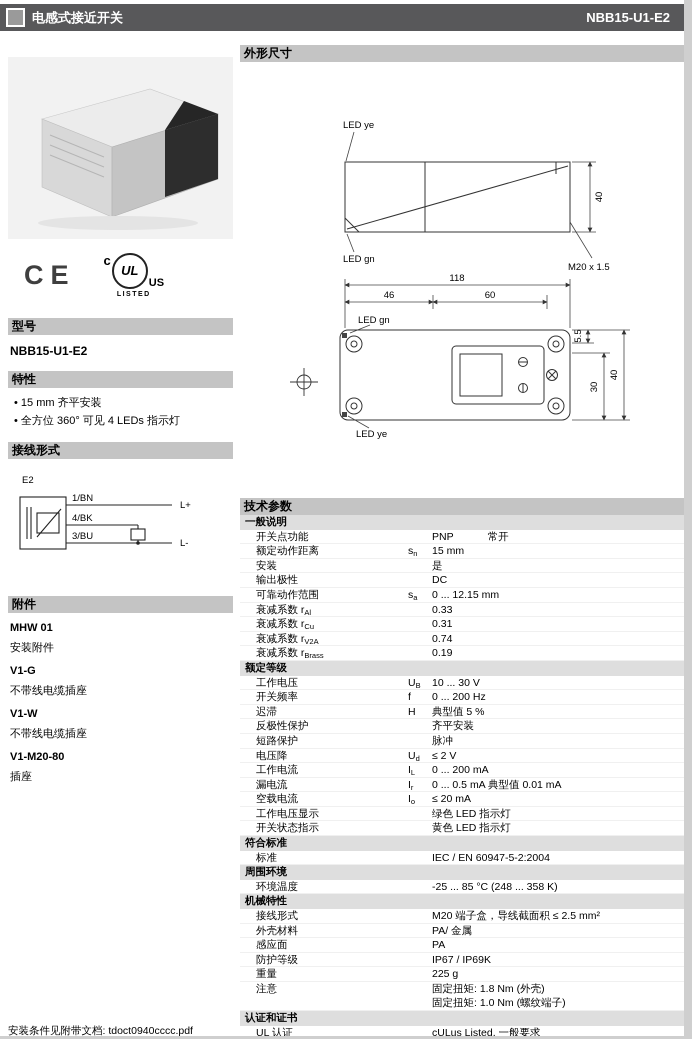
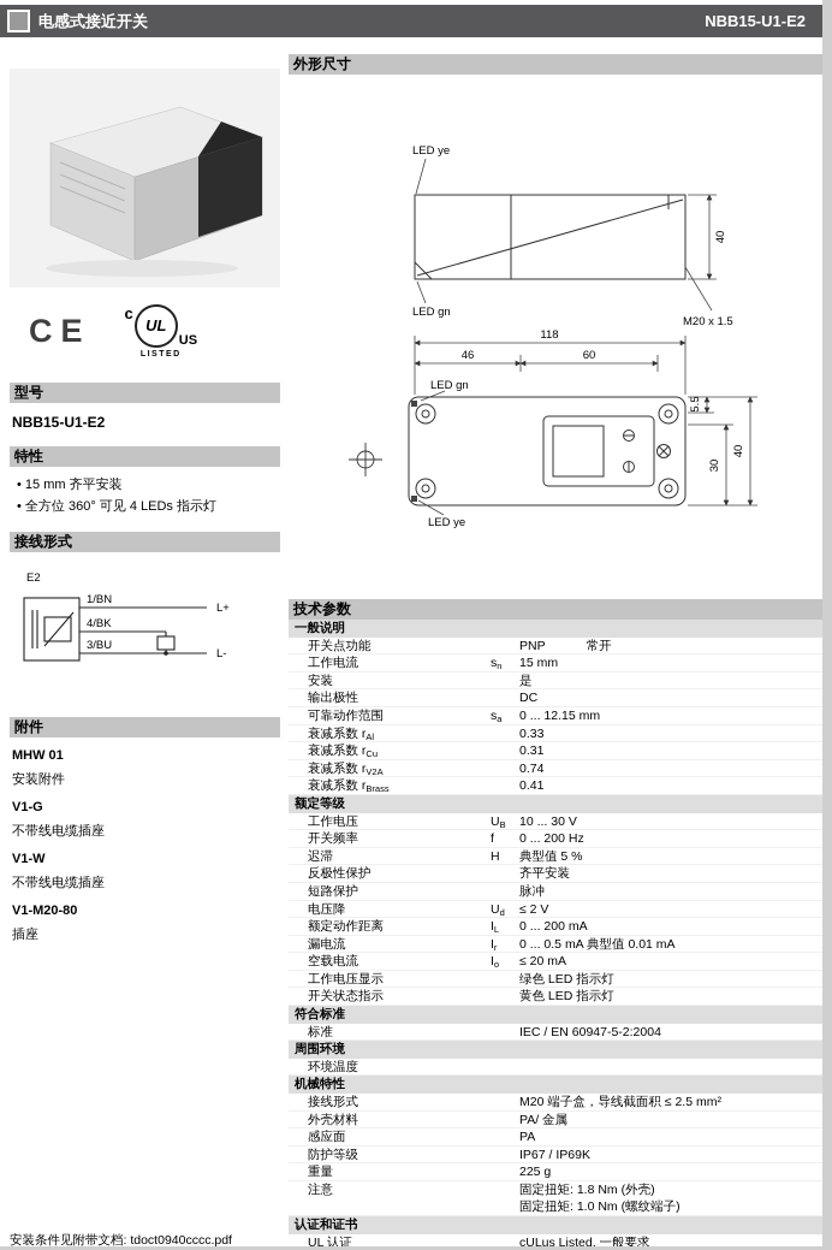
  电感式接近开关
  NBB15-U1-E2
  CE
  c
  UL
  US
  型号
  NBB15-U1-E2
  特性
  15 mm 齐平安装
  全方位 360° 可见 4 LEDs 指示灯
  接线形式
  E2
  1/BN
  4/BK
  3/BU
  L+
  L-
  附件
  MHW 01
  安装附件
  V1-G
  不带线电缆插座
  V1-W
  不带线电缆插座
  V1-M20-80
  插座
  外形尺寸
  M20 x 1.5
  LED ye
  LED gn
  118
  46
  60
  LED gn
  LED ye
  技术参数
  一般说明
  开关点功能
  PNP 常开
- 额定动作距离
+ 工作电流
  sn
  15 mm
  安装
  是
  输出极性
  DC
  可靠动作范围
  sa
  0 ... 12.15 mm
  衰减系数 rAl
  0.33
  衰减系数 rCu
  0.31
  衰减系数 rV2A
  0.74
  衰减系数 rBrass
- 0.19
+ 0.41
  额定等级
  工作电压
  UB
  10 ... 30 V
  开关频率
  f
  0 ... 200 Hz
  迟滞
  H
  典型值 5 %
  反极性保护
  齐平安装
  短路保护
  脉冲
  电压降
  Ud
  ≤ 2 V
- 工作电流
+ 额定动作距离
  IL
  0 ... 200 mA
  漏电流
  Ir
  0 ... 0.5 mA 典型值 0.01 mA
  空载电流
  Io
  ≤ 20 mA
  工作电压显示
  绿色 LED 指示灯
  开关状态指示
  黄色 LED 指示灯
  符合标准
  标准
  IEC / EN 60947-5-2:2004
  周围环境
  环境温度
- -25 ... 85 °C (248 ... 358 K)
  机械特性
  接线形式
  M20 端子盒，导线截面积 ≤ 2.5 mm²
  外壳材料
  PA/ 金属
  感应面
  PA
  防护等级
  IP67 / IP69K
  重量
  225 g
  注意
  固定扭矩: 1.8 Nm (外壳)
  固定扭矩: 1.0 Nm (螺纹端子)
  认证和证书
  UL 认证
  cULus Listed, 一般要求
  安装条件见附带文档: tdoct0940cccc.pdf
